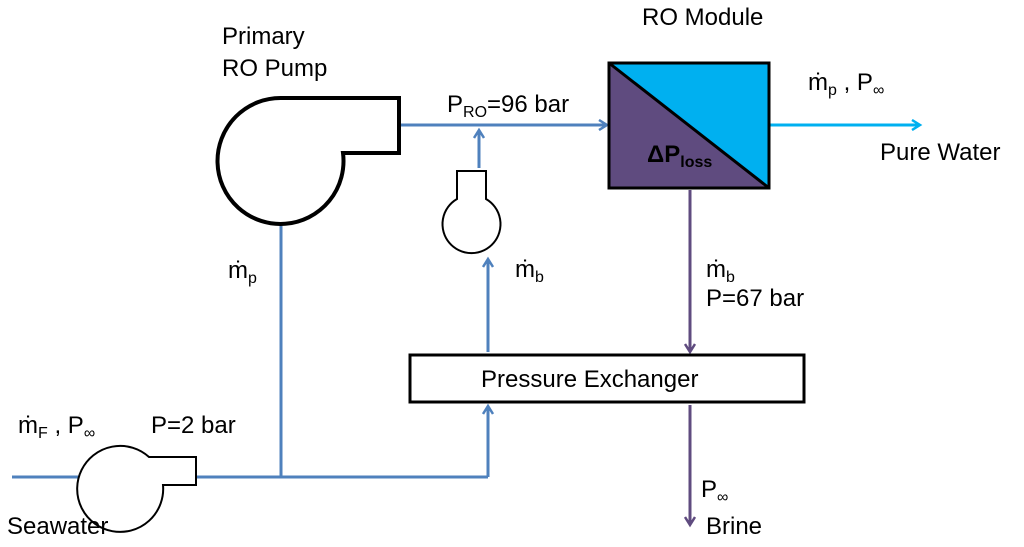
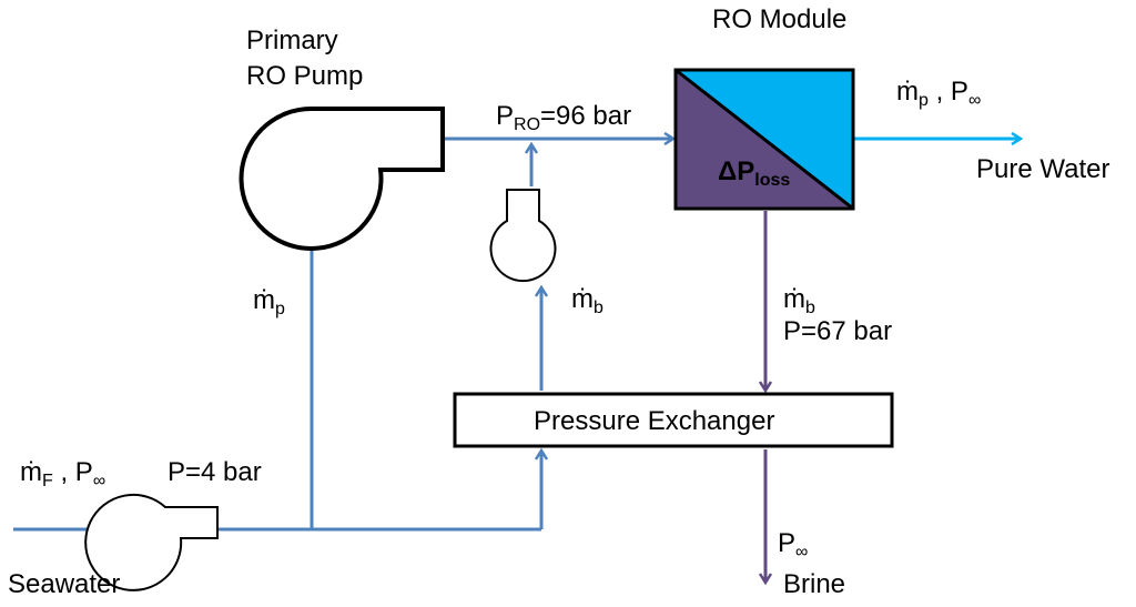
  Primary
  RO Pump
  RO Module
  ΔPloss
  PRO=96 bar
  ṁp , P∞
  Pure Water
  ṁp
  ṁb
  ṁb
  P=67 bar
  Pressure Exchanger
  ṁF , P∞
- P=2 bar
+ P=4 bar
  Seawater
  P∞
  Brine
